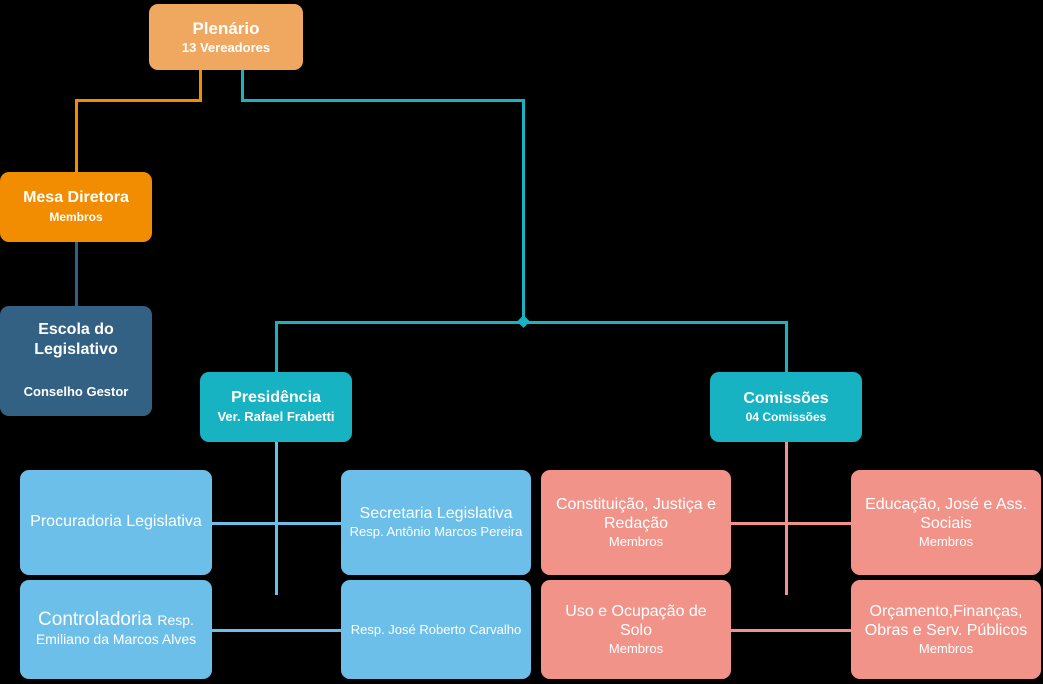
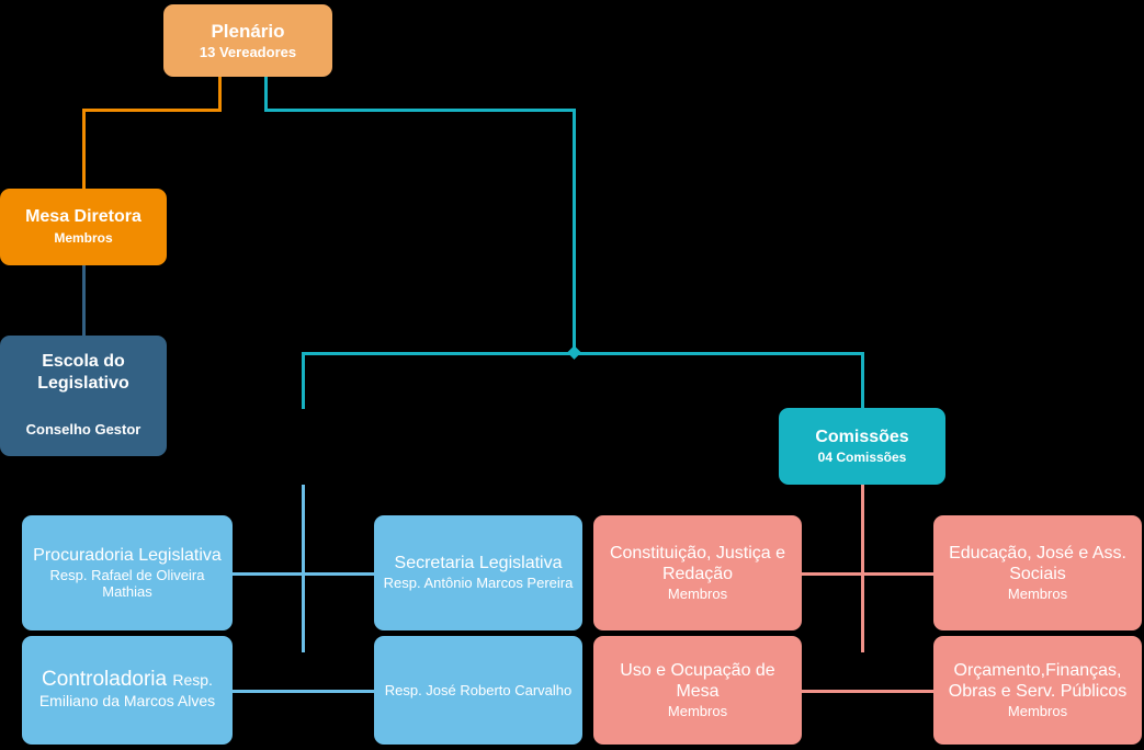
  Plenário
  13 Vereadores
  Mesa Diretora
  Membros
  Escola do
  Legislativo
  Conselho Gestor
- Presidência
- Ver. Rafael Frabetti
  Comissões
  04 Comissões
  Procuradoria Legislativa
+ Resp. Rafael de Oliveira Mathias
  Controladoria Resp. Emiliano da Marcos Alves
  Secretaria Legislativa
  Resp. Antônio Marcos Pereira
  Resp. José Roberto Carvalho
  Constituição, Justiça e Redação
  Membros
- Uso e Ocupação de Solo
+ Uso e Ocupação de Mesa
  Membros
  Educação, José e Ass. Sociais
  Membros
  Orçamento,Finanças, Obras e Serv. Públicos
  Membros
